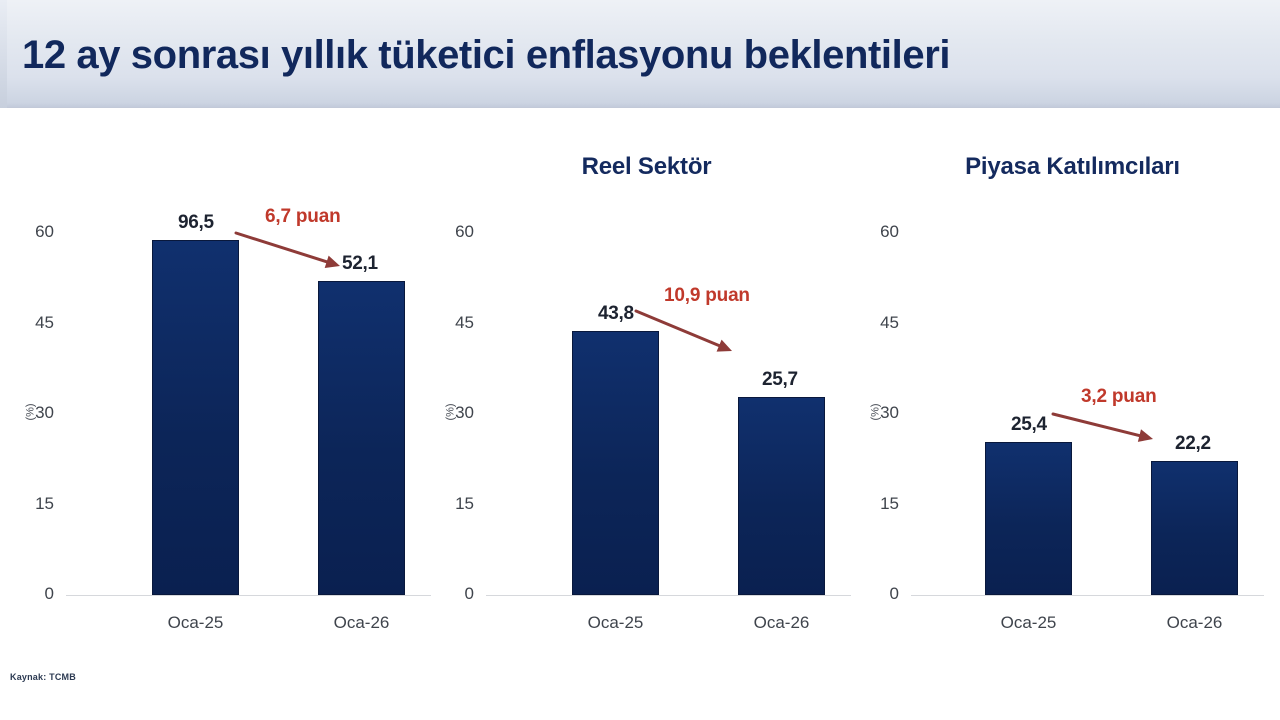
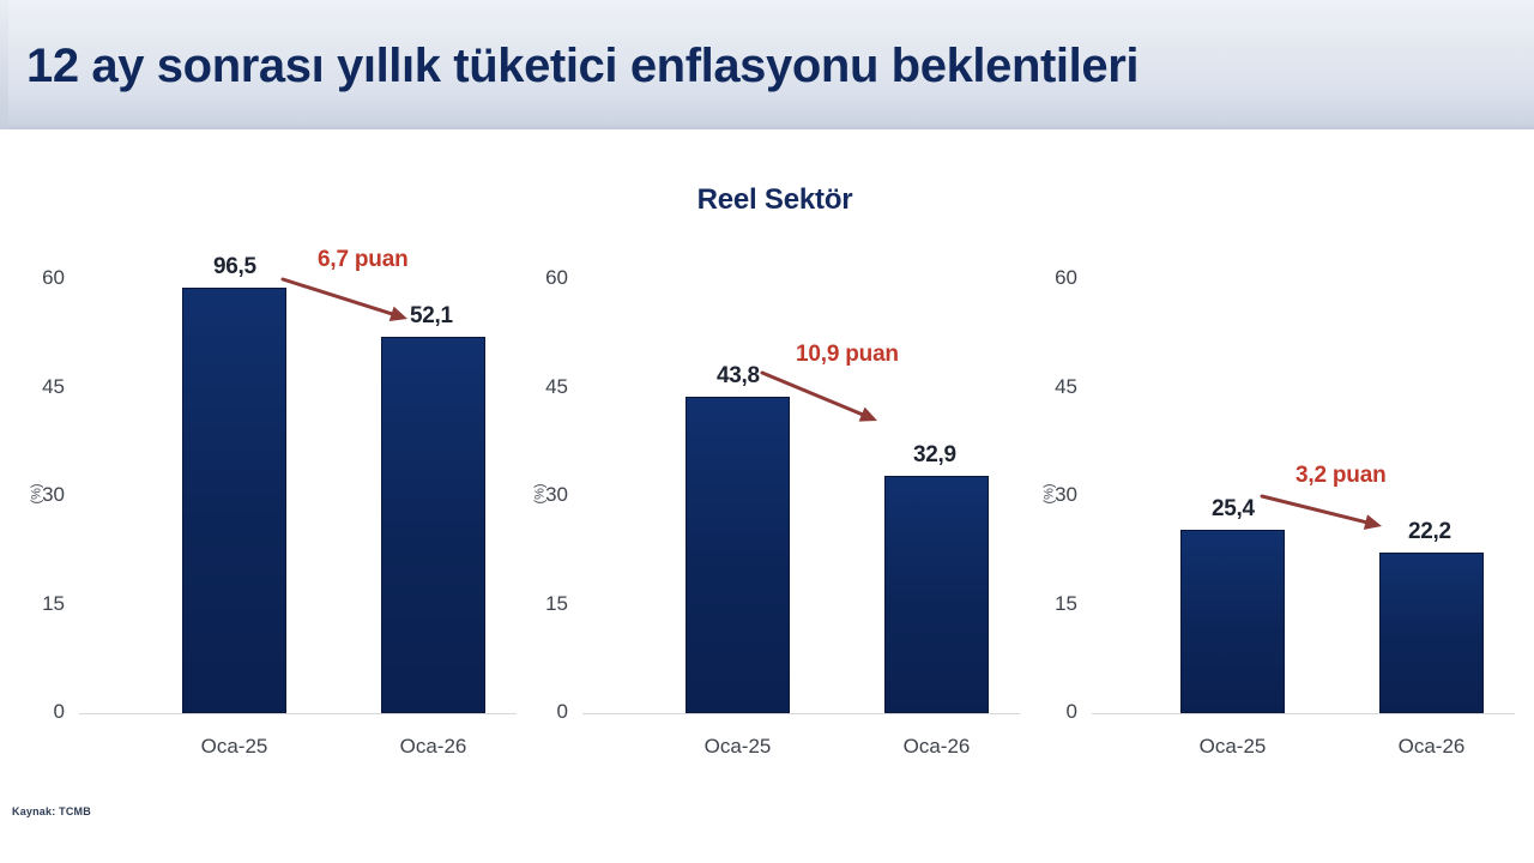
  12 ay sonrası yıllık tüketici enflasyonu beklentileri
  0
  15
  30
  45
  60
  96,5
  Oca-25
  52,1
  Oca-26
  6,7 puan
  Reel Sektör
  0
  15
  30
  45
  60
  43,8
  Oca-25
- 25,7
+ 32,9
  Oca-26
  10,9 puan
- Piyasa Katılımcıları
  0
  15
  30
  45
  60
  25,4
  Oca-25
  22,2
  Oca-26
  3,2 puan
  Kaynak: TCMB
